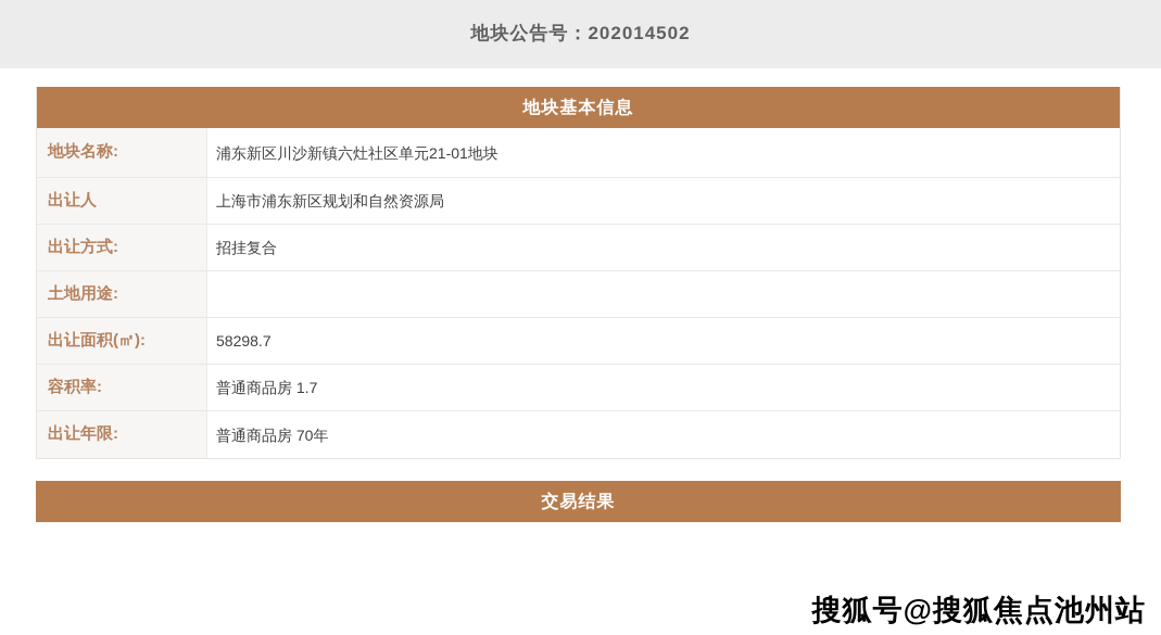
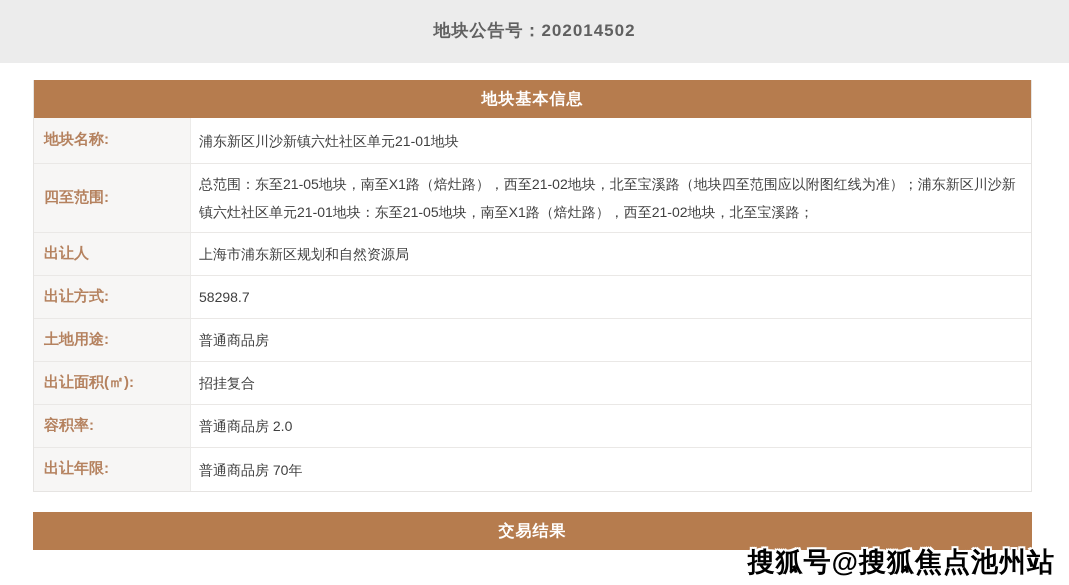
  地块公告号：202014502
  地块基本信息
  地块名称:
  浦东新区川沙新镇六灶社区单元21-01地块
+ 四至范围:
+ 总范围：东至21-05地块，南至X1路（焙灶路），西至21-02地块，北至宝溪路（地块四至范围应以附图红线为准）；浦东新区川沙新镇六灶社区单元21-01地块：东至21-05地块，南至X1路（焙灶路），西至21-02地块，北至宝溪路；
  出让人
  上海市浦东新区规划和自然资源局
  出让方式:
- 招挂复合
+ 58298.7
  土地用途:
+ 普通商品房
  出让面积(㎡):
- 58298.7
+ 招挂复合
  容积率:
- 普通商品房 1.7
+ 普通商品房 2.0
  出让年限:
  普通商品房 70年
  交易结果
  搜狐号@搜狐焦点池州站
